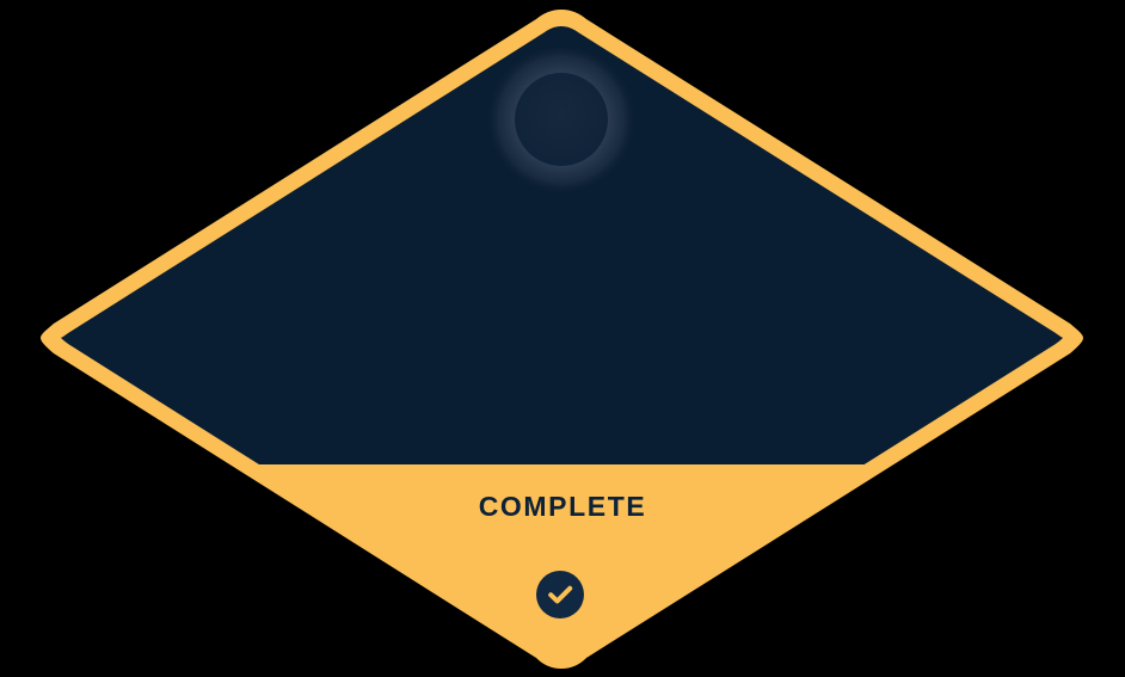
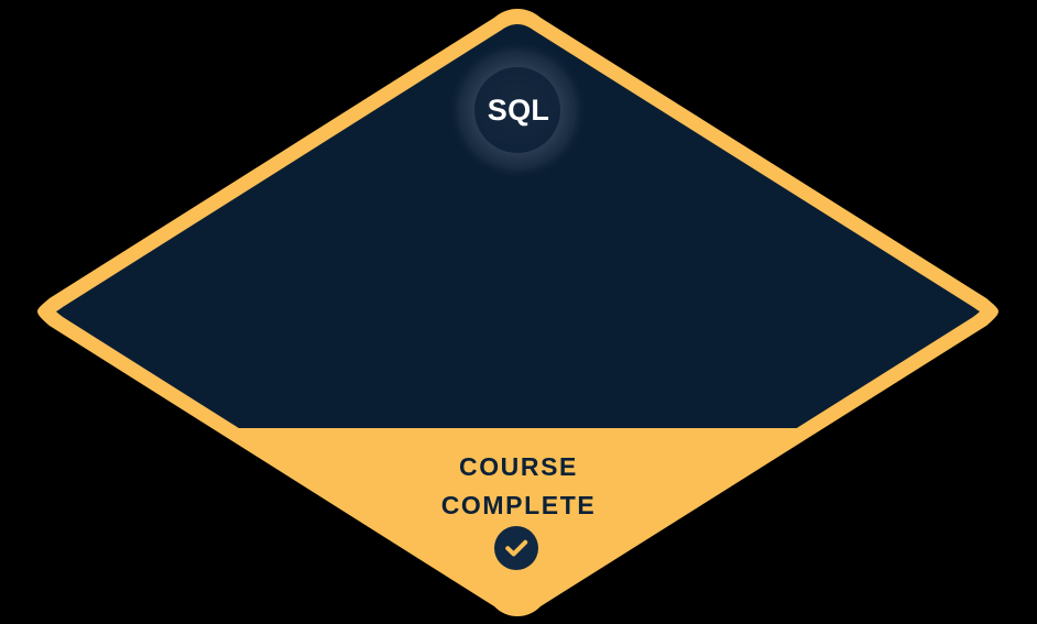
+ SQL
+ COURSE
  COMPLETE
